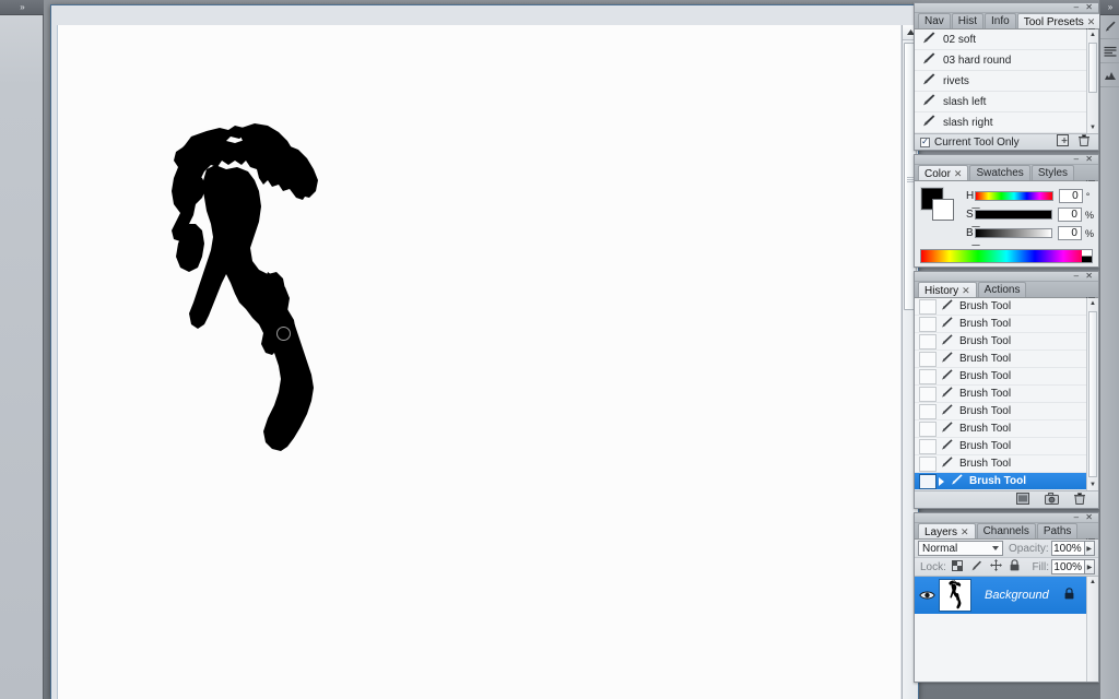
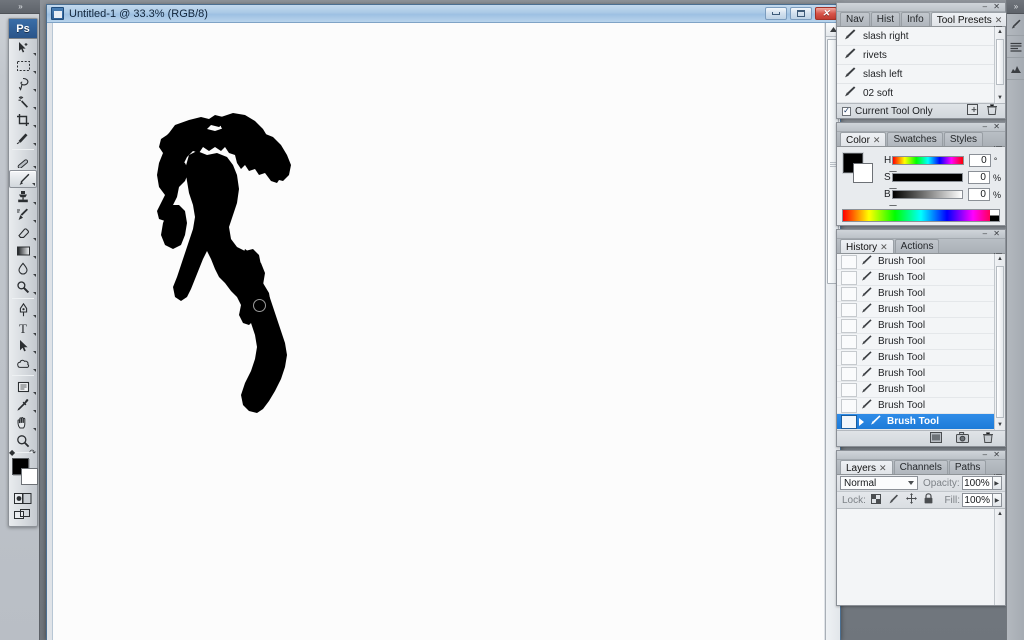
  »
+ Ps
+ T
+ ◆
+ ↷
+ Untitled-1 @ 33.3% (RGB/8)
+ ✕
  – ✕
  Nav
  Hist
  Info
  Tool Presets ✕
- 02 soft
+ slash right
- 03 hard round
  rivets
  slash left
- slash right
+ 02 soft
  ✓
  Current Tool Only
  – ✕
  Color ✕
  Swatches
  Styles
  H
  0
  °
  S
  0
  %
  B
  0
  %
  – ✕
  History ✕
  Actions
  Brush Tool
  Brush Tool
  Brush Tool
  Brush Tool
  Brush Tool
  Brush Tool
  Brush Tool
  Brush Tool
  Brush Tool
  Brush Tool
  Brush Tool
  – ✕
  Layers ✕
  Channels
  Paths
  Normal
  Opacity:
  100%
  Lock:
  Fill:
  100%
- Background
  »
